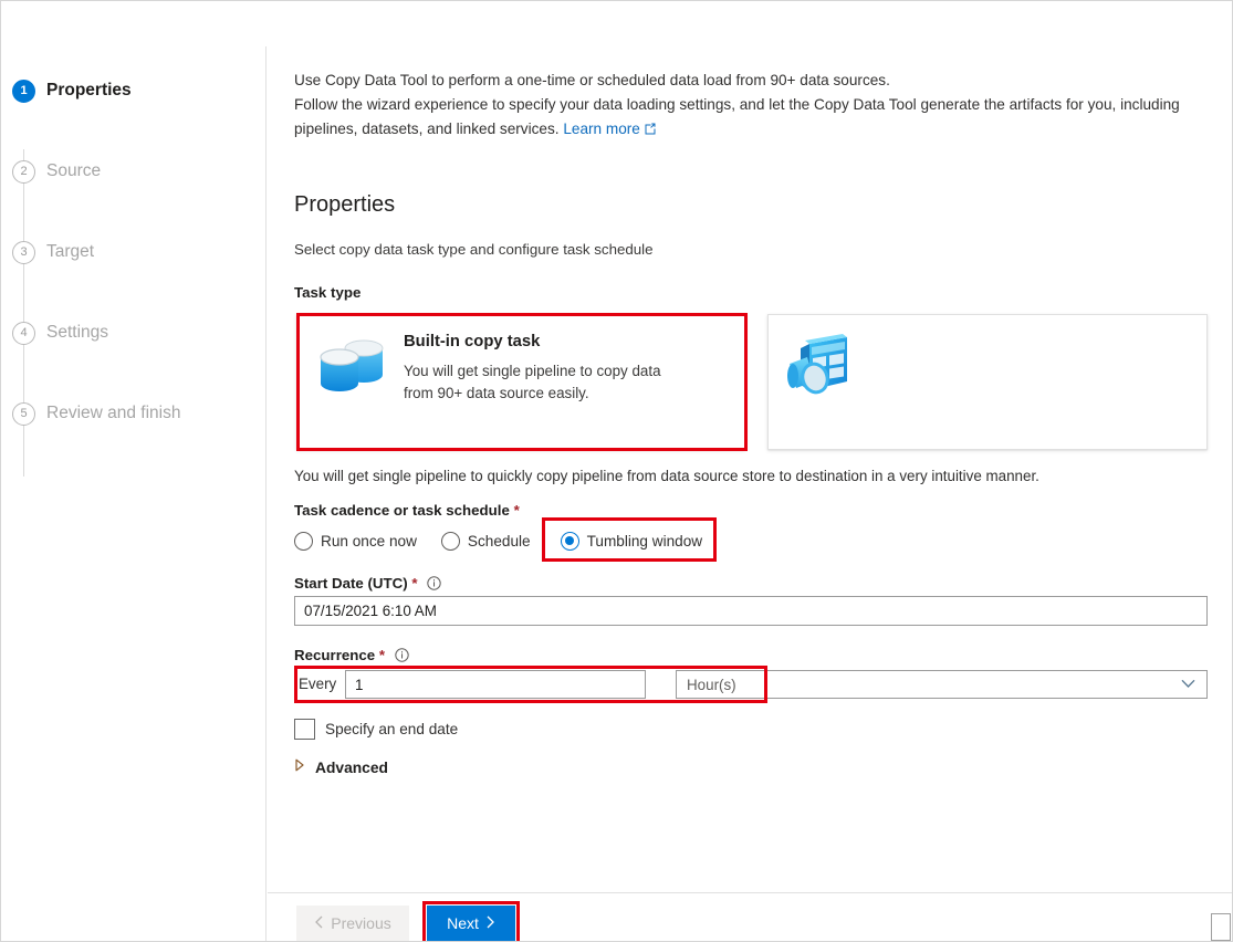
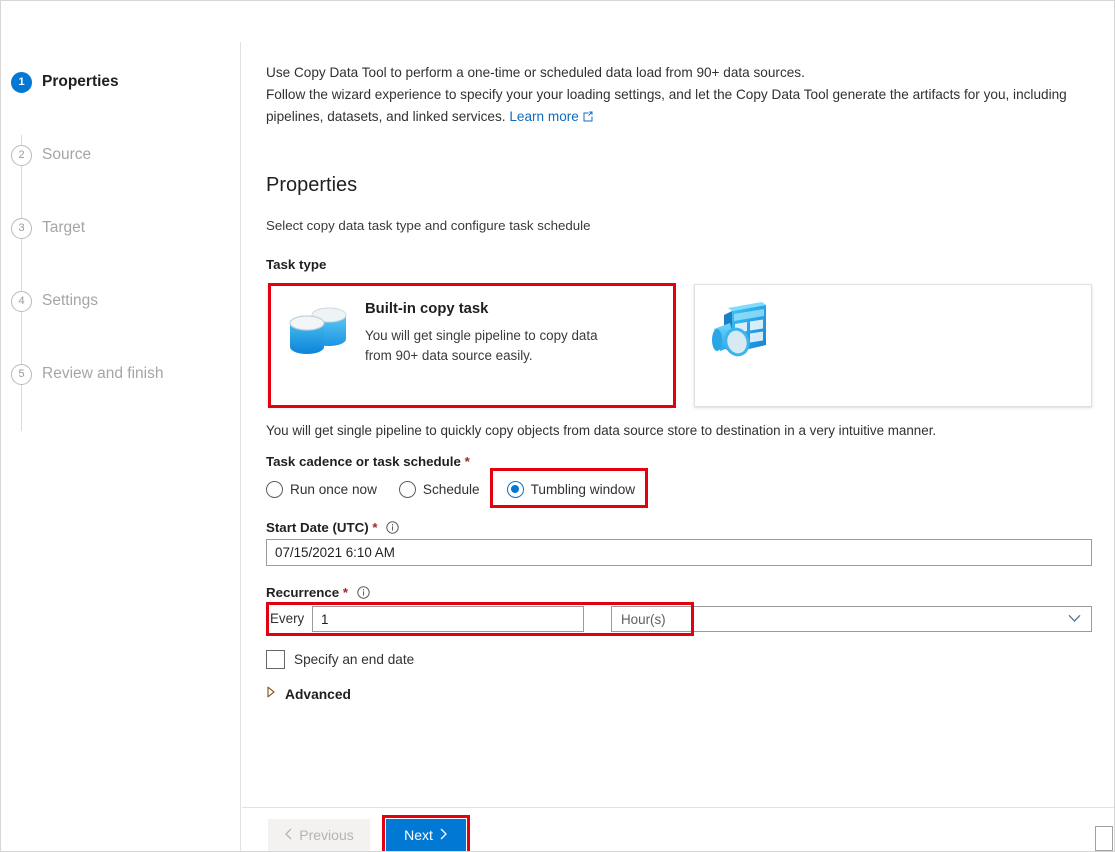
  1
  Properties
  2
  Source
  3
  Target
  4
  Settings
  5
  Review and finish
  Use Copy Data Tool to perform a one-time or scheduled data load from 90+ data sources.
- Follow the wizard experience to specify your data loading settings, and let the Copy Data Tool generate the artifacts for you, including
+ Follow the wizard experience to specify your your loading settings, and let the Copy Data Tool generate the artifacts for you, including
  pipelines, datasets, and linked services. Learn more
  Properties
  Select copy data task type and configure task schedule
  Task type
  Built-in copy task
  You will get single pipeline to copy data from 90+ data source easily.
- You will get single pipeline to quickly copy pipeline from data source store to destination in a very intuitive manner.
+ You will get single pipeline to quickly copy objects from data source store to destination in a very intuitive manner.
  Task cadence or task schedule *
  Run once now
  Schedule
  Tumbling window
  Start Date (UTC) *
  07/15/2021 6:10 AM
  Recurrence *
  Every
  1
  Hour(s)
  Specify an end date
  Advanced
  Previous
  Next
